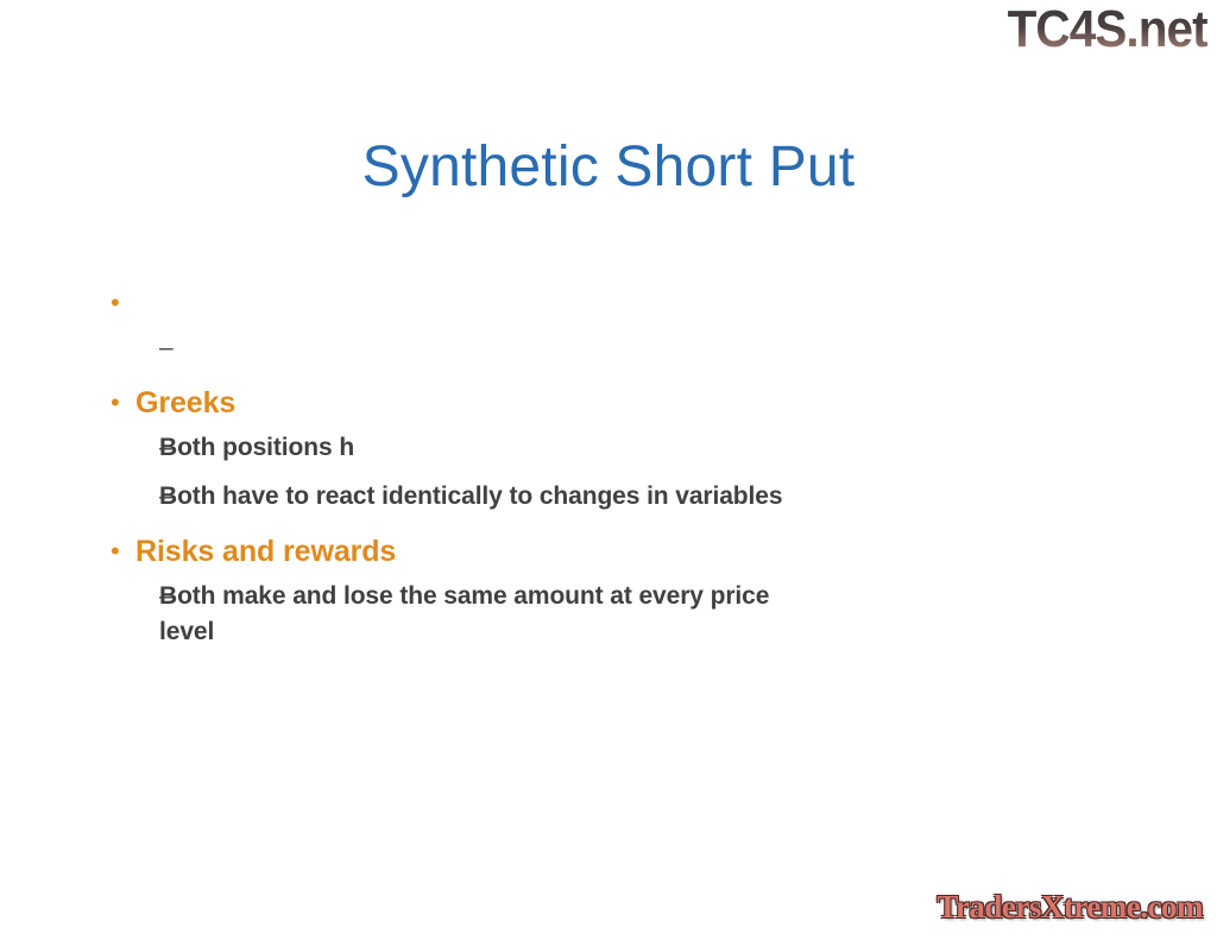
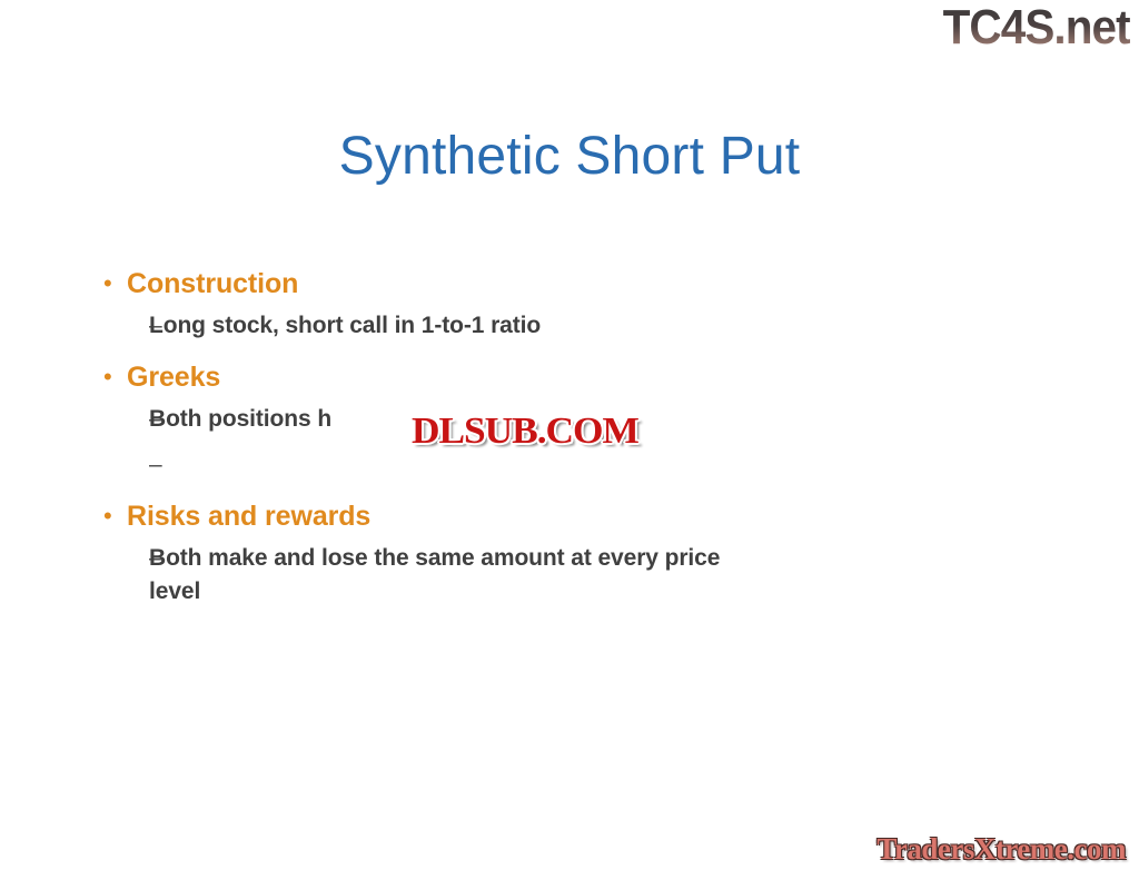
  TC4S.net
  Synthetic Short Put
  •
+ Construction
  –
+ Long stock, short call in 1-to-1 ratio
  •
  Greeks
  –
  Both positions h
  –
- Both have to react identically to changes in variables
  •
  Risks and rewards
  –
  Both make and lose the same amount at every price level
+ DLSUB.COM
  TradersXtreme.com
